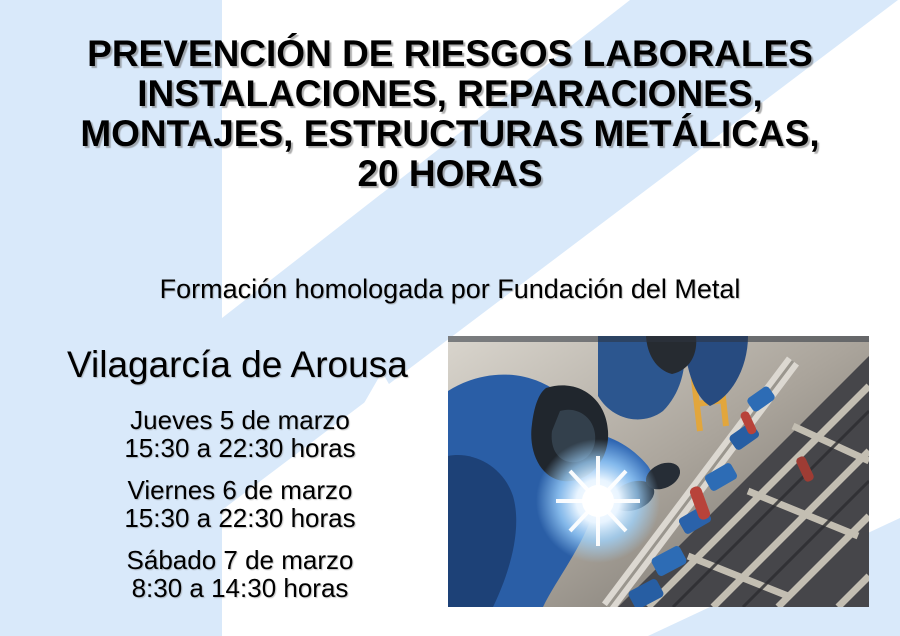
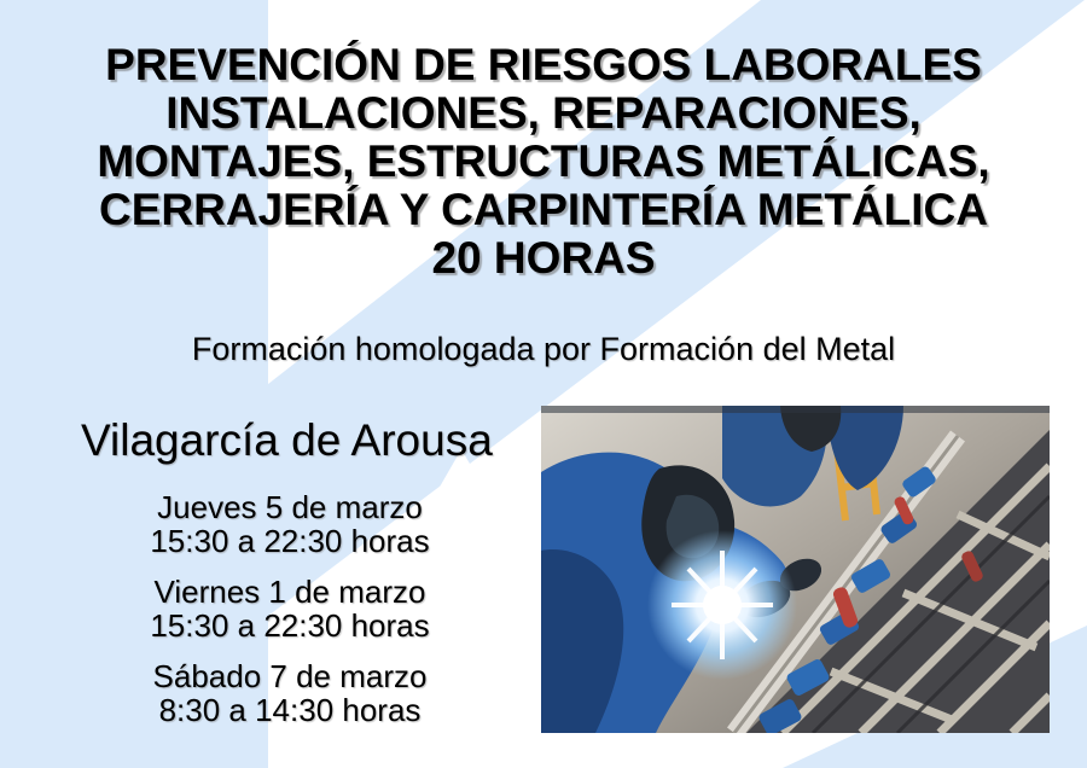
  PREVENCIÓN DE RIESGOS LABORALES
  INSTALACIONES, REPARACIONES,
  MONTAJES, ESTRUCTURAS METÁLICAS,
+ CERRAJERÍA Y CARPINTERÍA METÁLICA
  20 HORAS
- Formación homologada por Fundación del Metal
+ Formación homologada por Formación del Metal
  Vilagarcía de Arousa
  Jueves 5 de marzo
  15:30 a 22:30 horas
- Viernes 6 de marzo
+ Viernes 1 de marzo
  15:30 a 22:30 horas
  Sábado 7 de marzo
  8:30 a 14:30 horas
